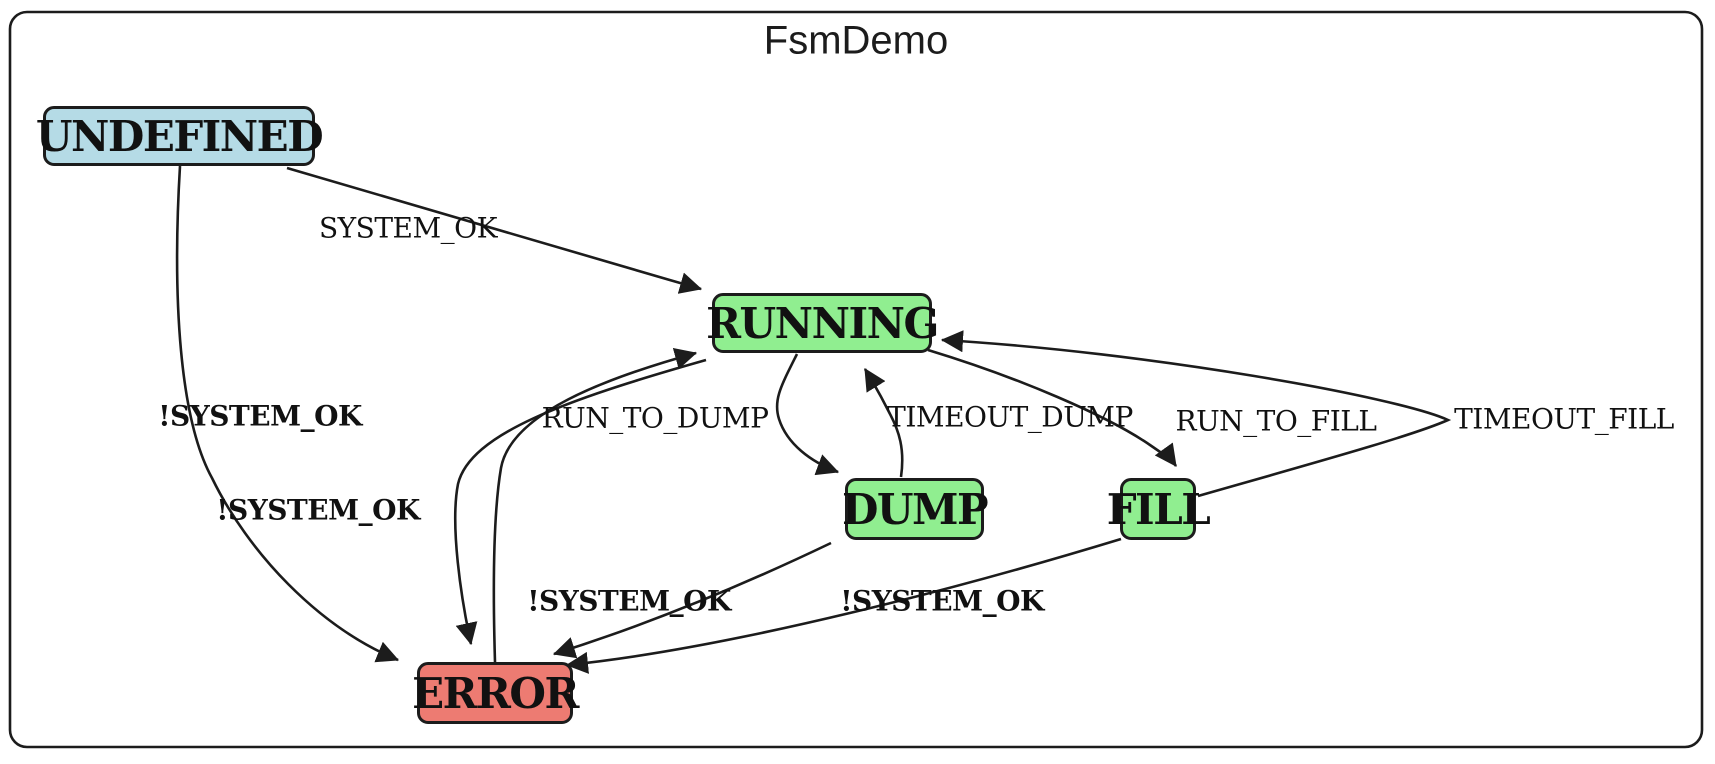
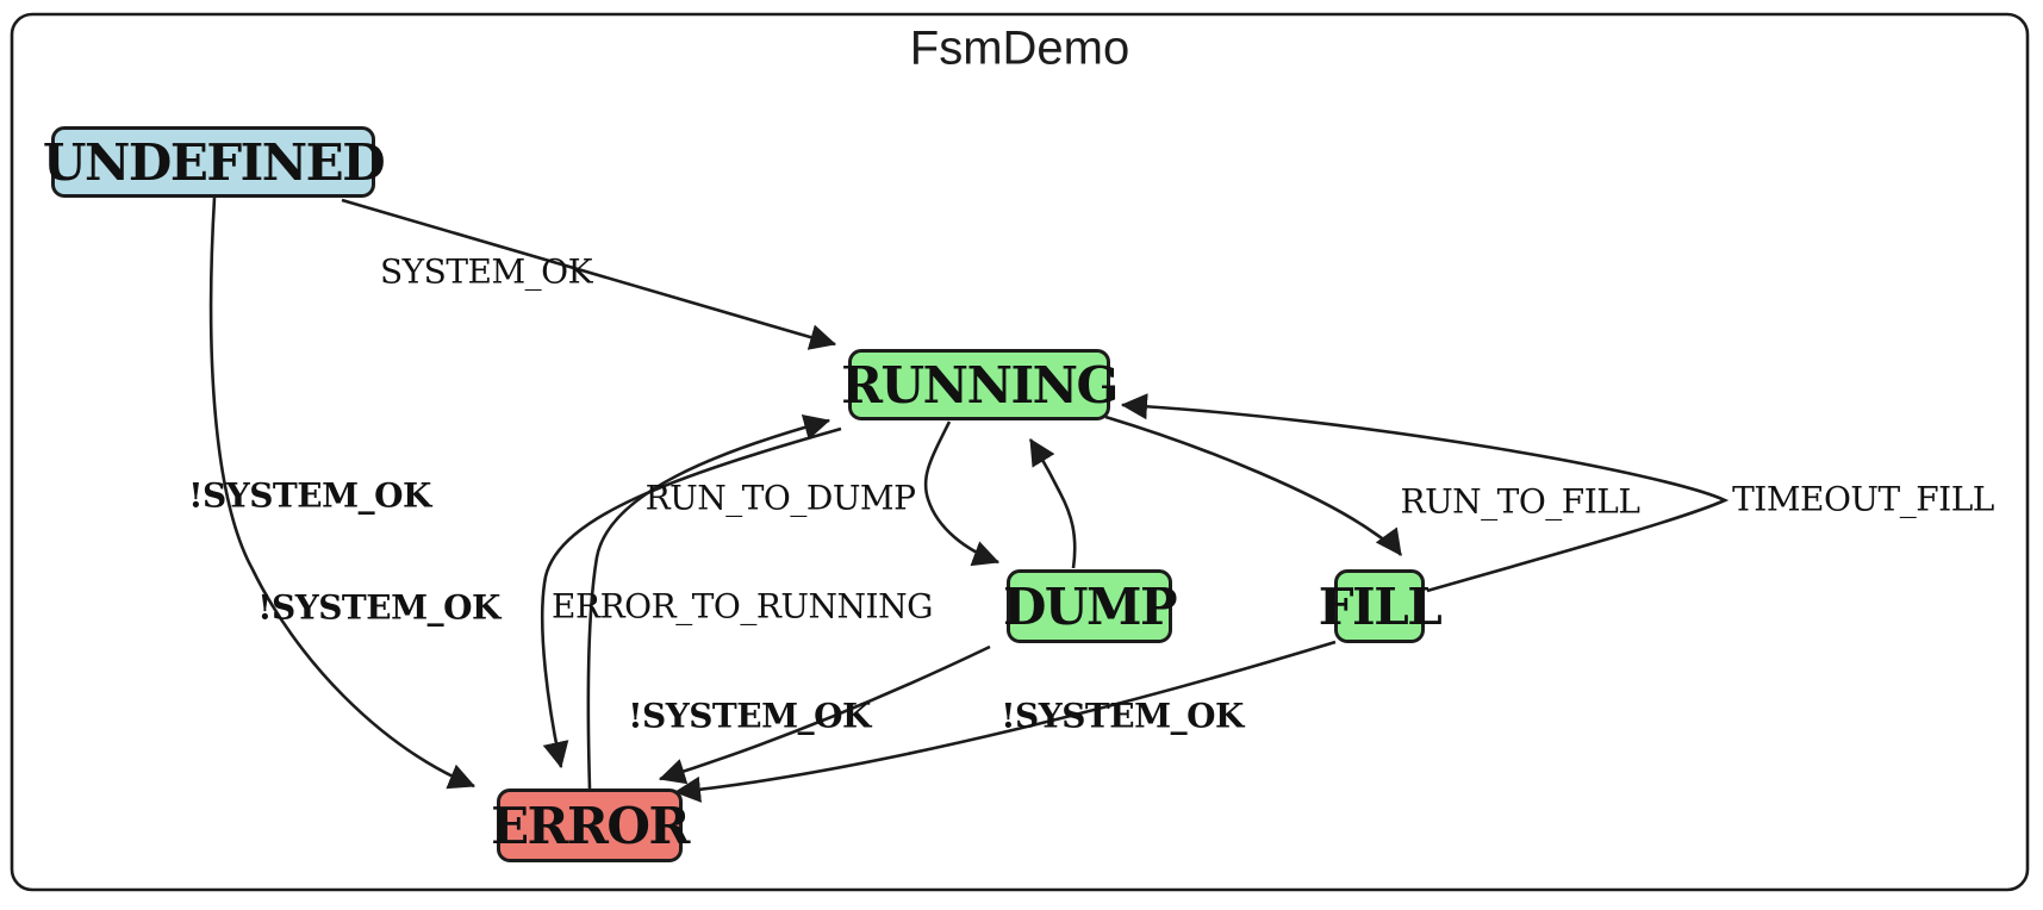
  FsmDemo
  UNDEFINED
  RUNNING
  DUMP
  FILL
  ERROR
  SYSTEM_OK
  !SYSTEM_OK
  !SYSTEM_OK
+ ERROR_TO_RUNNING
  RUN_TO_DUMP
- TIMEOUT_DUMP
  RUN_TO_FILL
  TIMEOUT_FILL
  !SYSTEM_OK
  !SYSTEM_OK
